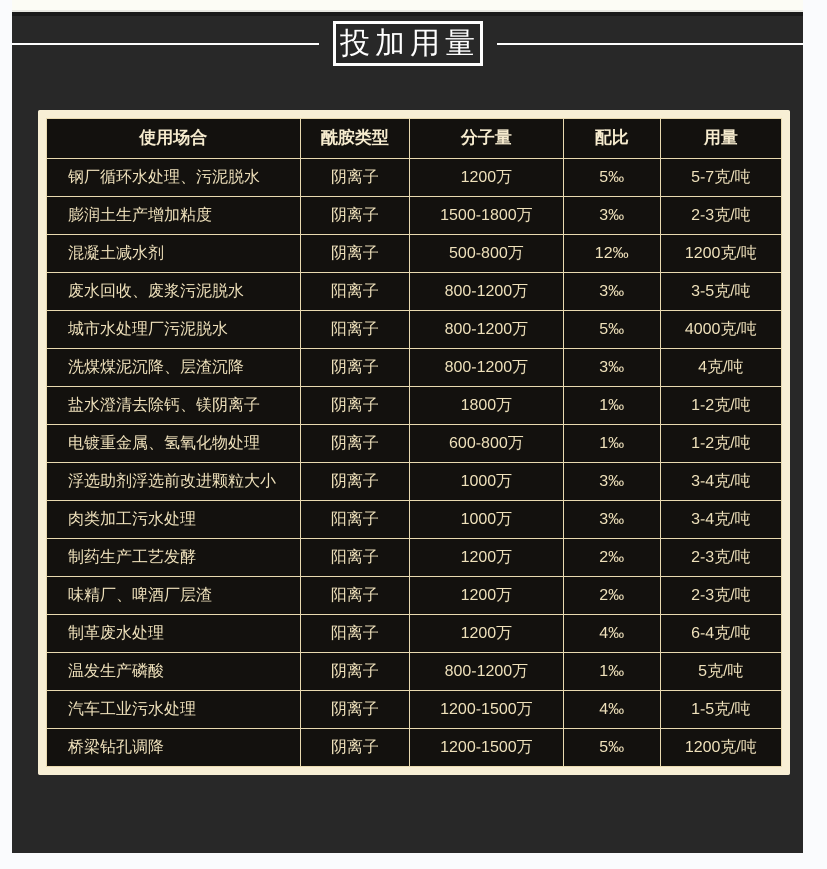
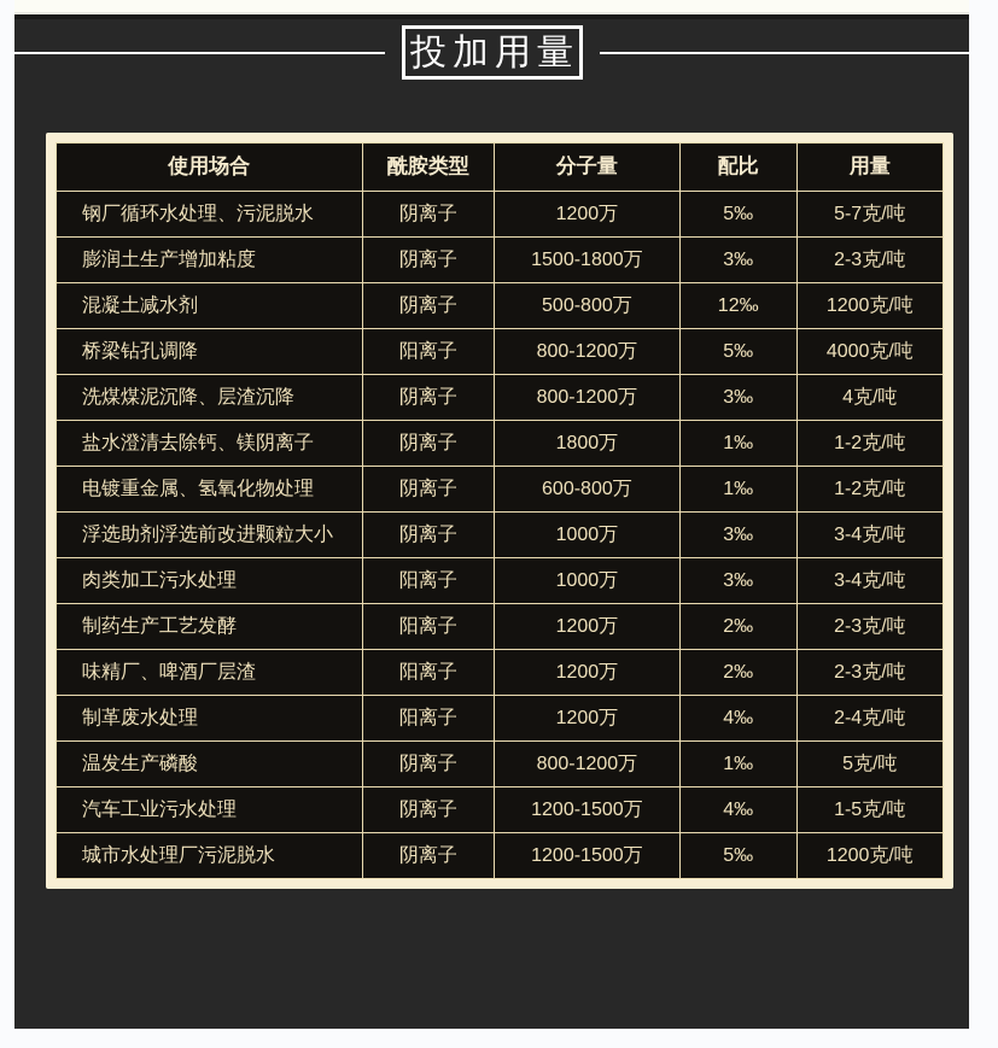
  投加用量
  使用场合	酰胺类型	分子量	配比	用量
  钢厂循环水处理、污泥脱水	阴离子	1200万	5‰	5-7克/吨
  膨润土生产增加粘度	阴离子	1500-1800万	3‰	2-3克/吨
  混凝土减水剂	阴离子	500-800万	12‰	1200克/吨
- 废水回收、废浆污泥脱水	阳离子	800-1200万	3‰	3-5克/吨
- 城市水处理厂污泥脱水	阳离子	800-1200万	5‰	4000克/吨
+ 桥梁钻孔调降	阳离子	800-1200万	5‰	4000克/吨
  洗煤煤泥沉降、层渣沉降	阴离子	800-1200万	3‰	4克/吨
  盐水澄清去除钙、镁阴离子	阴离子	1800万	1‰	1-2克/吨
  电镀重金属、氢氧化物处理	阴离子	600-800万	1‰	1-2克/吨
  浮选助剂浮选前改进颗粒大小	阴离子	1000万	3‰	3-4克/吨
  肉类加工污水处理	阳离子	1000万	3‰	3-4克/吨
  制药生产工艺发酵	阳离子	1200万	2‰	2-3克/吨
  味精厂、啤酒厂层渣	阳离子	1200万	2‰	2-3克/吨
- 制革废水处理	阳离子	1200万	4‰	6-4克/吨
+ 制革废水处理	阳离子	1200万	4‰	2-4克/吨
  温发生产磷酸	阴离子	800-1200万	1‰	5克/吨
  汽车工业污水处理	阴离子	1200-1500万	4‰	1-5克/吨
- 桥梁钻孔调降	阴离子	1200-1500万	5‰	1200克/吨
+ 城市水处理厂污泥脱水	阴离子	1200-1500万	5‰	1200克/吨
